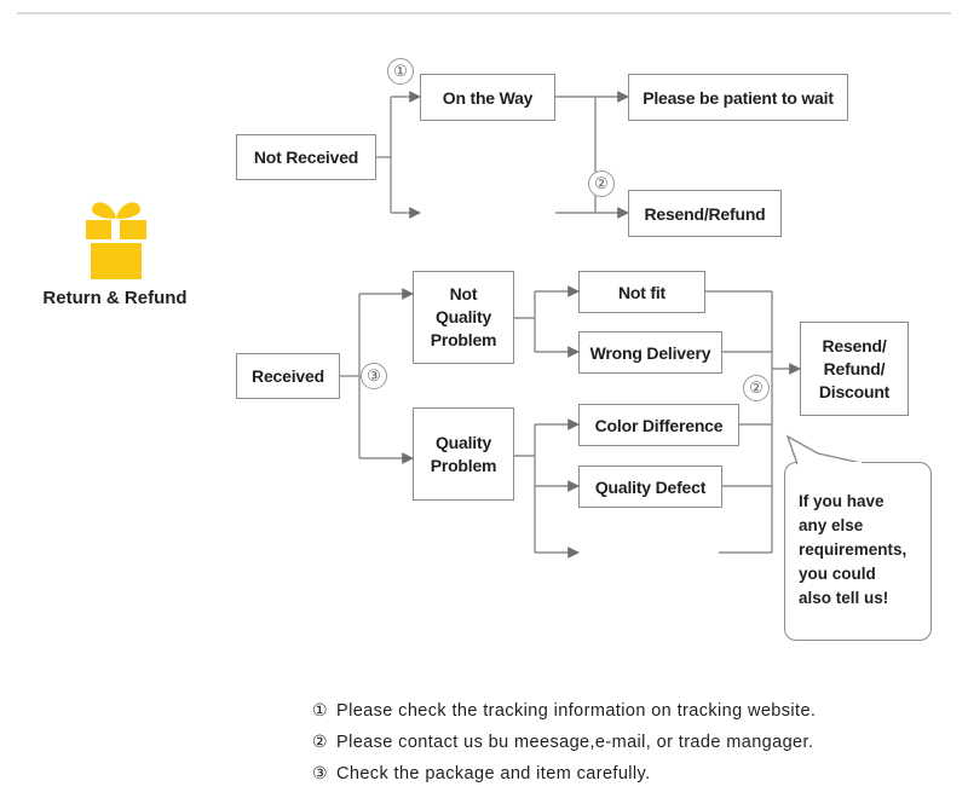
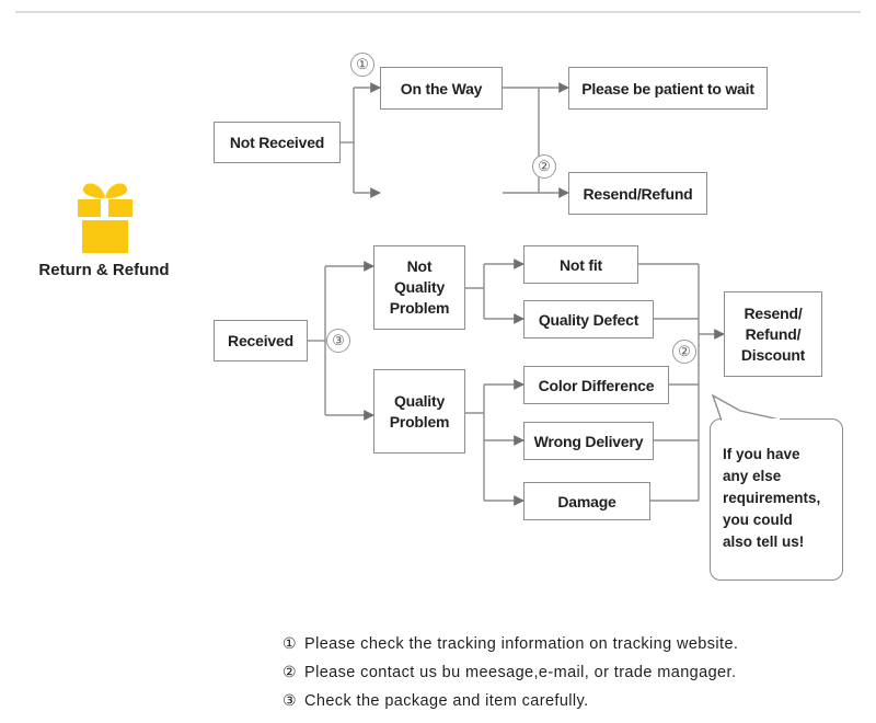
  Return & Refund
  Not Received
  ①
  On the Way
  Please be patient to wait
  ②
  Resend/Refund
  Received
  ③
  Not
  Quality
  Problem
  Quality
  Problem
  Not fit
- Wrong Delivery
+ Quality Defect
  Color Difference
- Quality Defect
+ Wrong Delivery
+ Damage
  ②
  Resend/
  Refund/
  Discount
  If you have
  any else
  requirements,
  you could
  also tell us!
  ①
  Please check the tracking information on tracking website.
  ②
  Please contact us bu meesage,e-mail, or trade mangager.
  ③
  Check the package and item carefully.
